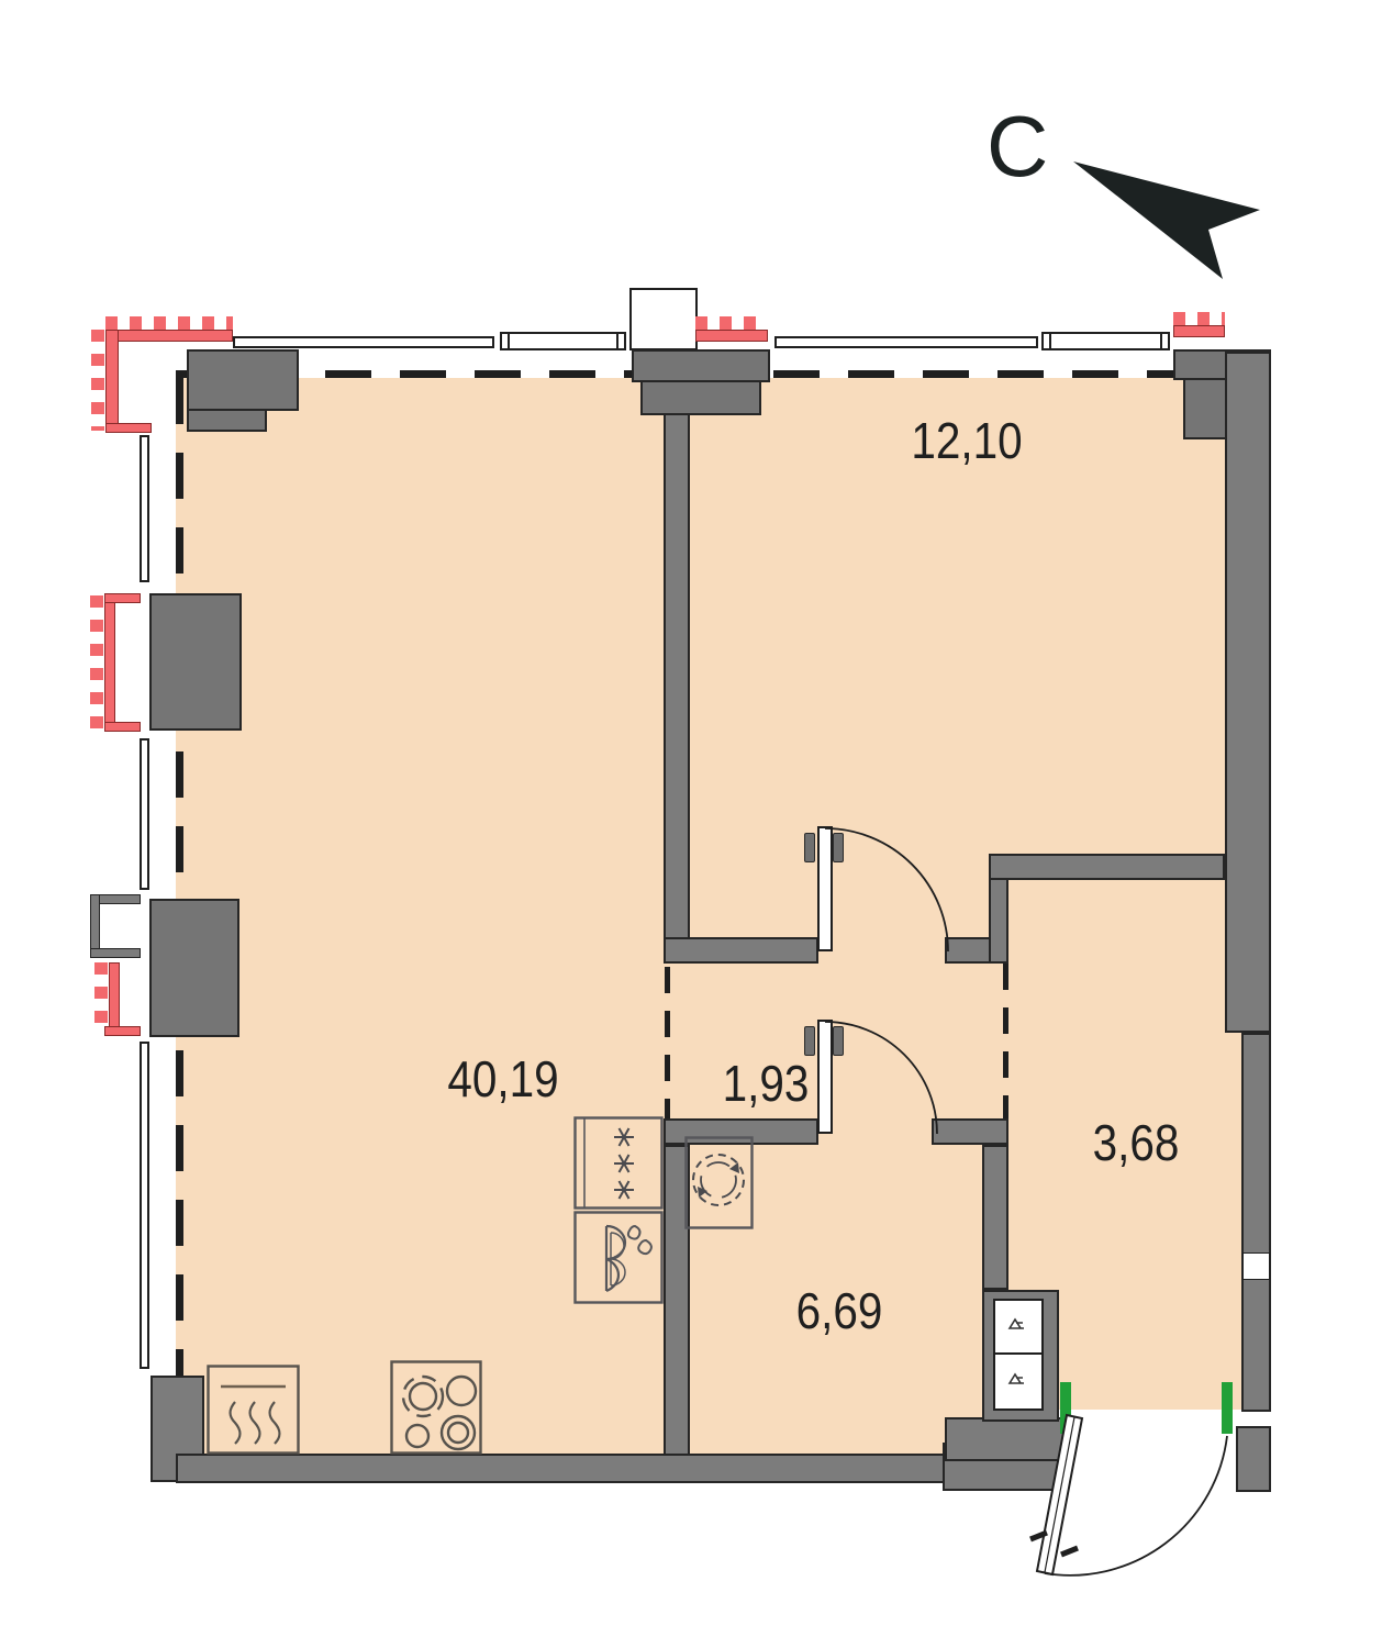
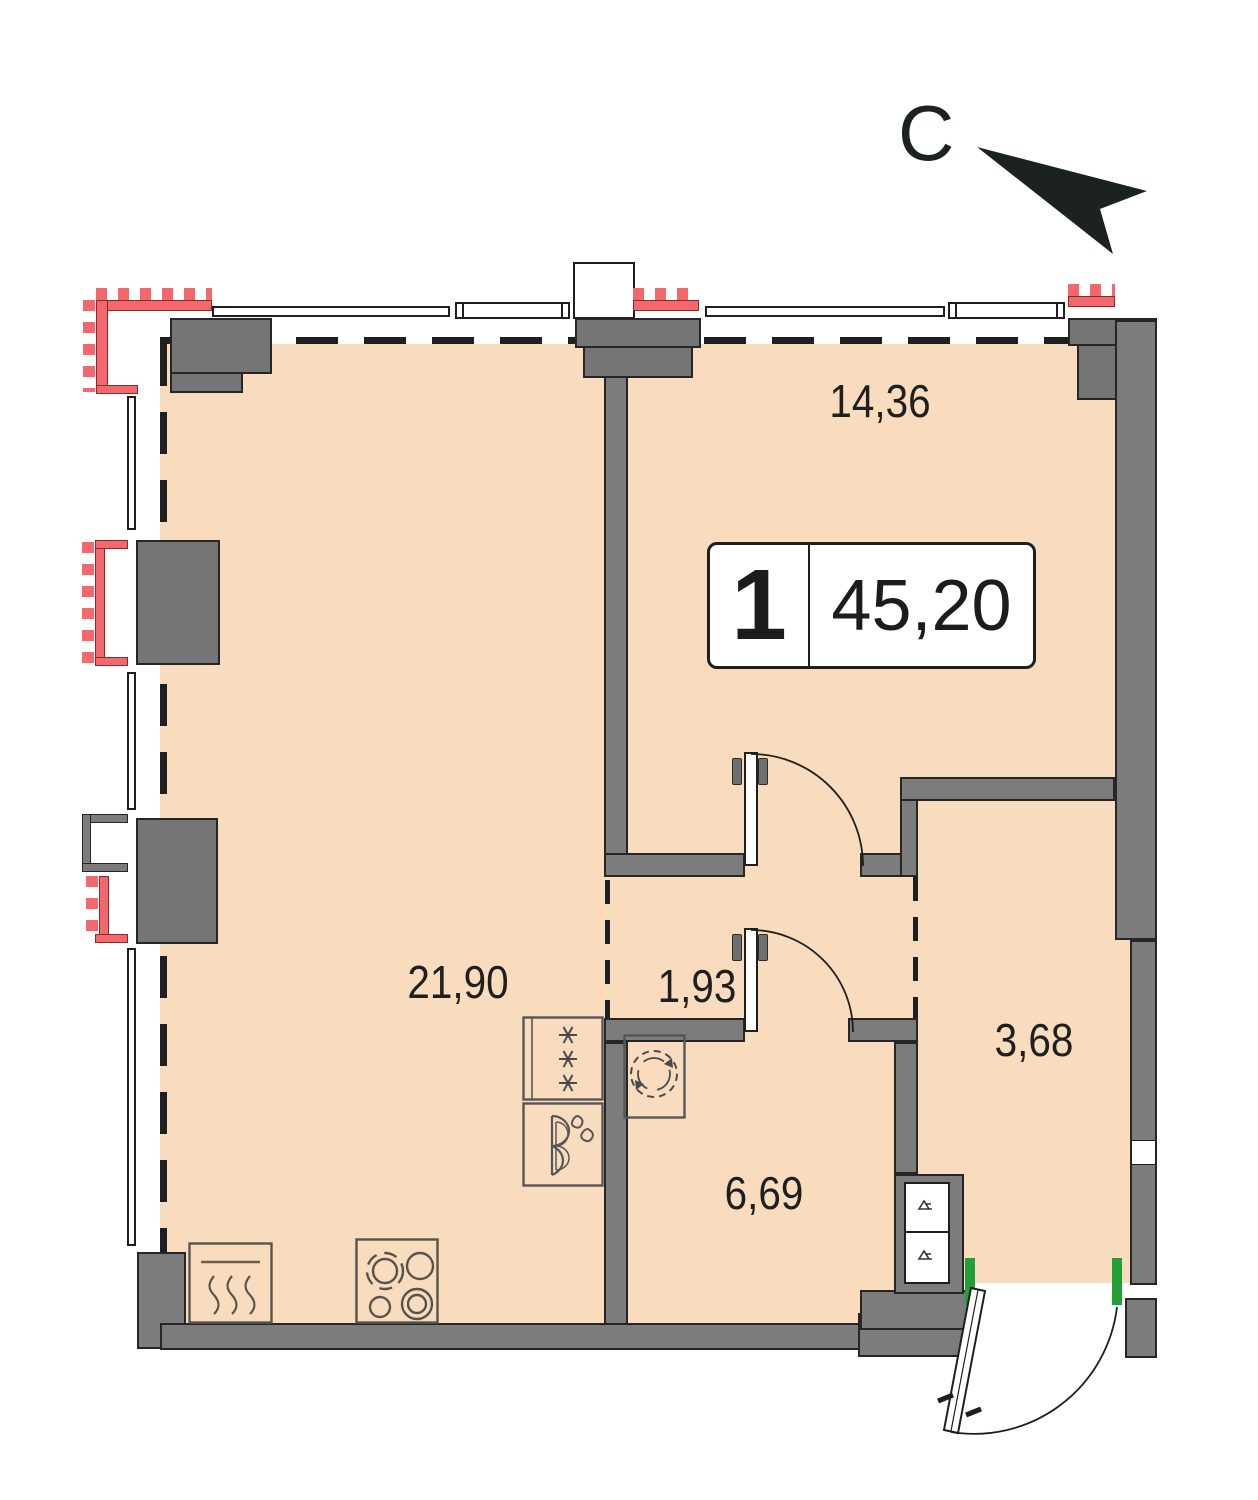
  С
- 12,10
+ 14,36
- 40,19
+ 21,90
  1,93
  3,68
  6,69
+ 1
+ 45,20
